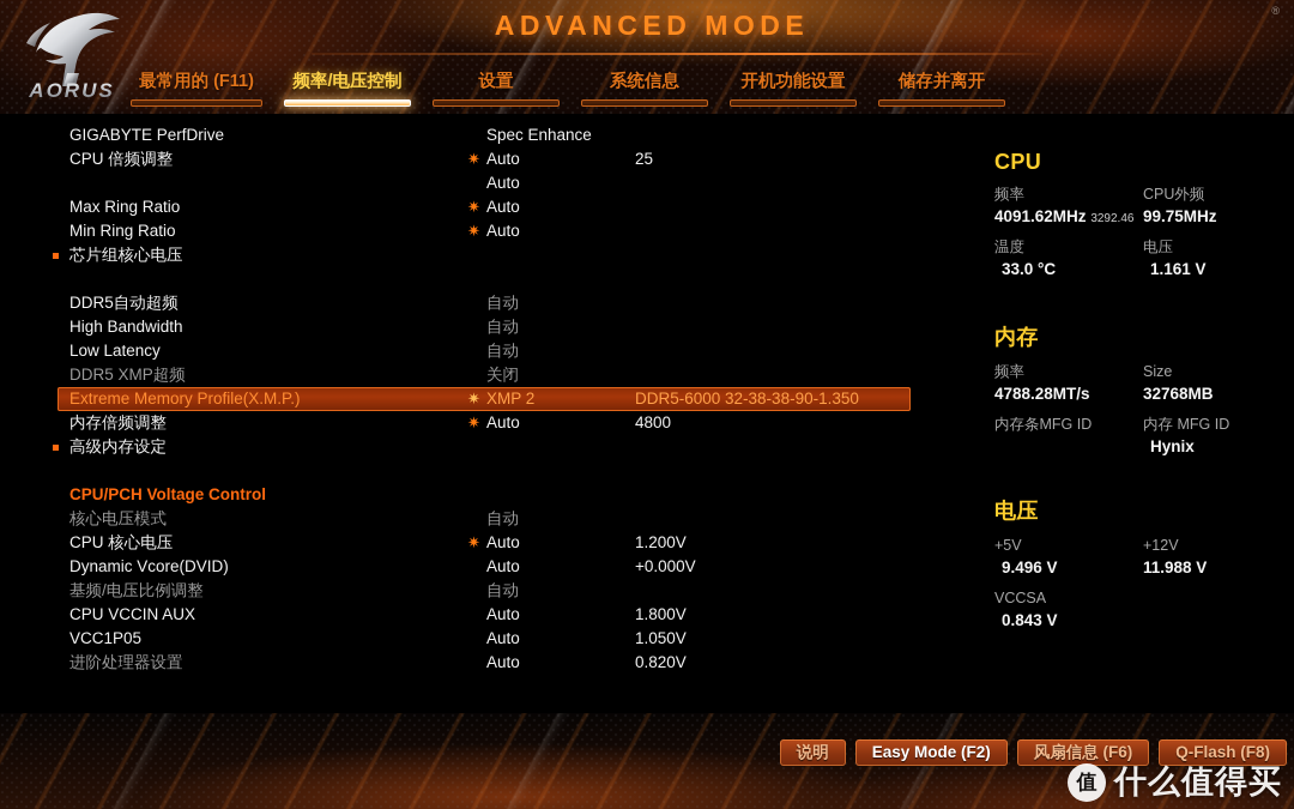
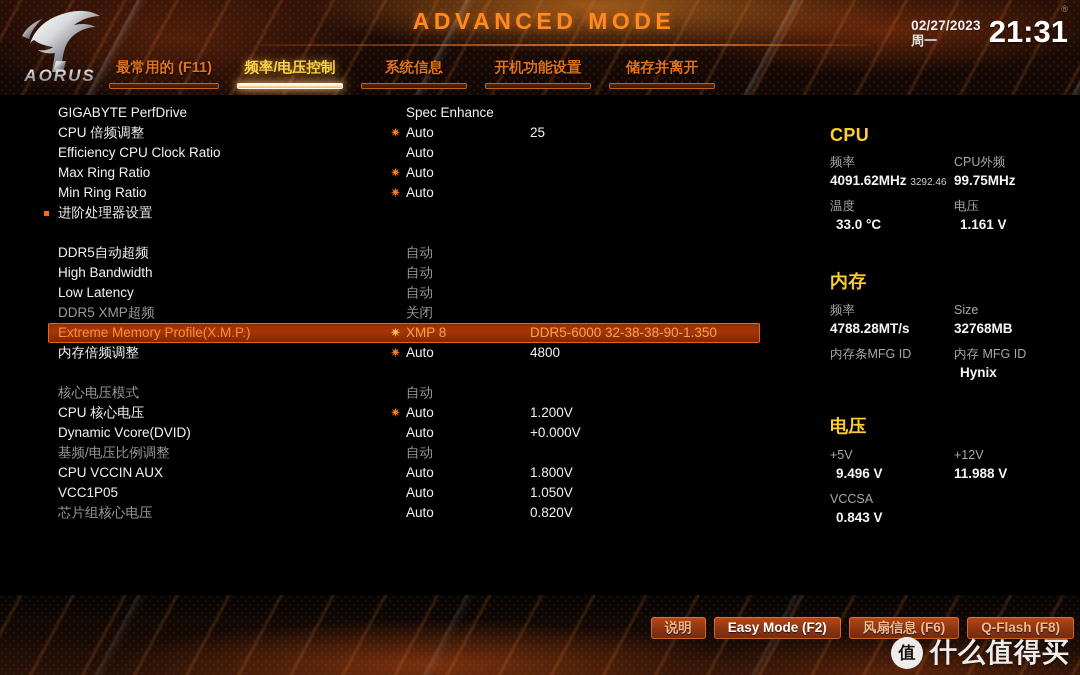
  AORUS
  ADVANCED MODE
+ 02/27/2023
+ 周一
+ 21:31
  ®
  最常用的 (F11)
  频率/电压控制
- 设置
  系统信息
  开机功能设置
  储存并离开
  GIGABYTE PerfDrive
  Spec Enhance
  CPU 倍频调整
  ✷
  Auto
  25
+ Efficiency CPU Clock Ratio
  Auto
  Max Ring Ratio
  ✷
  Auto
  Min Ring Ratio
  ✷
  Auto
- 芯片组核心电压
+ 进阶处理器设置
  DDR5自动超频
  自动
  High Bandwidth
  自动
  Low Latency
  自动
  DDR5 XMP超频
  关闭
  Extreme Memory Profile(X.M.P.)
  ✷
- XMP 2
+ XMP 8
  DDR5-6000 32-38-38-90-1.350
  内存倍频调整
  ✷
  Auto
  4800
- 高级内存设定
- CPU/PCH Voltage Control
  核心电压模式
  自动
  CPU 核心电压
  ✷
  Auto
  1.200V
  Dynamic Vcore(DVID)
  Auto
  +0.000V
  基频/电压比例调整
  自动
  CPU VCCIN AUX
  Auto
  1.800V
  VCC1P05
  Auto
  1.050V
- 进阶处理器设置
+ 芯片组核心电压
  Auto
  0.820V
  CPU
  频率
  4091.62MHz 3292.46
  CPU外频
  99.75MHz
  温度
  33.0 °C
  电压
  1.161 V
  内存
  频率
  4788.28MT/s
  Size
  32768MB
  内存条MFG ID
  内存 MFG ID
  Hynix
  电压
  +5V
  9.496 V
  +12V
  11.988 V
  VCCSA
  0.843 V
  说明
  Easy Mode (F2)
  风扇信息 (F6)
  Q-Flash (F8)
  值
  什么值得买
